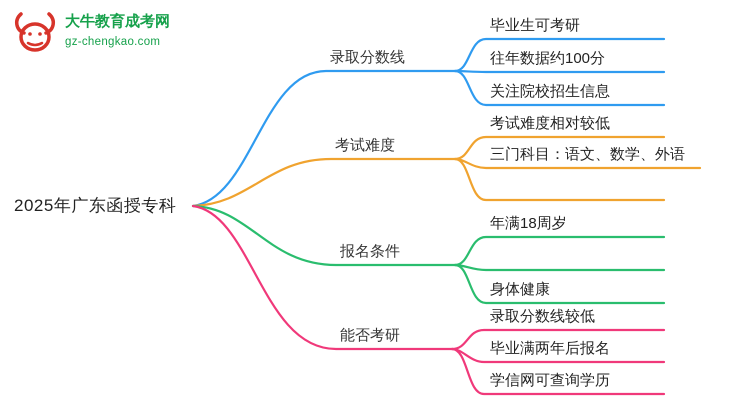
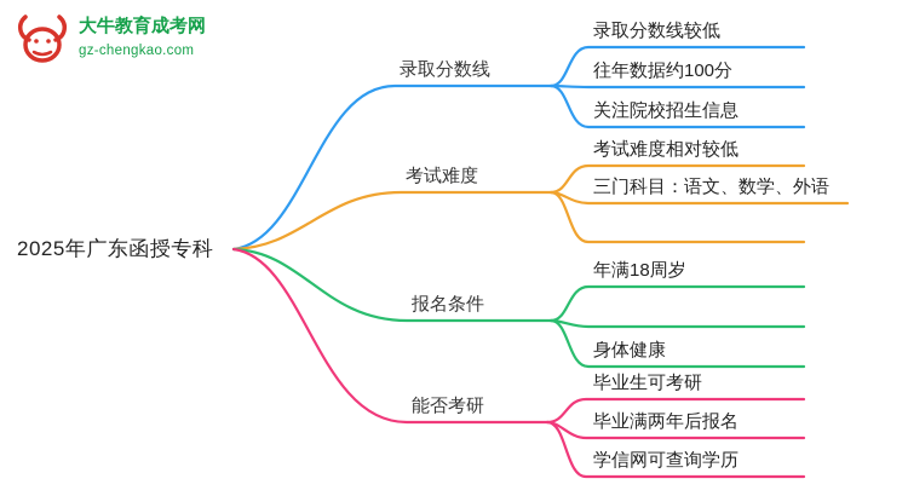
  大牛教育成考网
  gz-chengkao.com
  2025年广东函授专科
  录取分数线
  考试难度
  报名条件
  能否考研
- 毕业生可考研
+ 录取分数线较低
  往年数据约100分
  关注院校招生信息
  考试难度相对较低
  三门科目：语文、数学、外语
  年满18周岁
  身体健康
- 录取分数线较低
+ 毕业生可考研
  毕业满两年后报名
  学信网可查询学历
